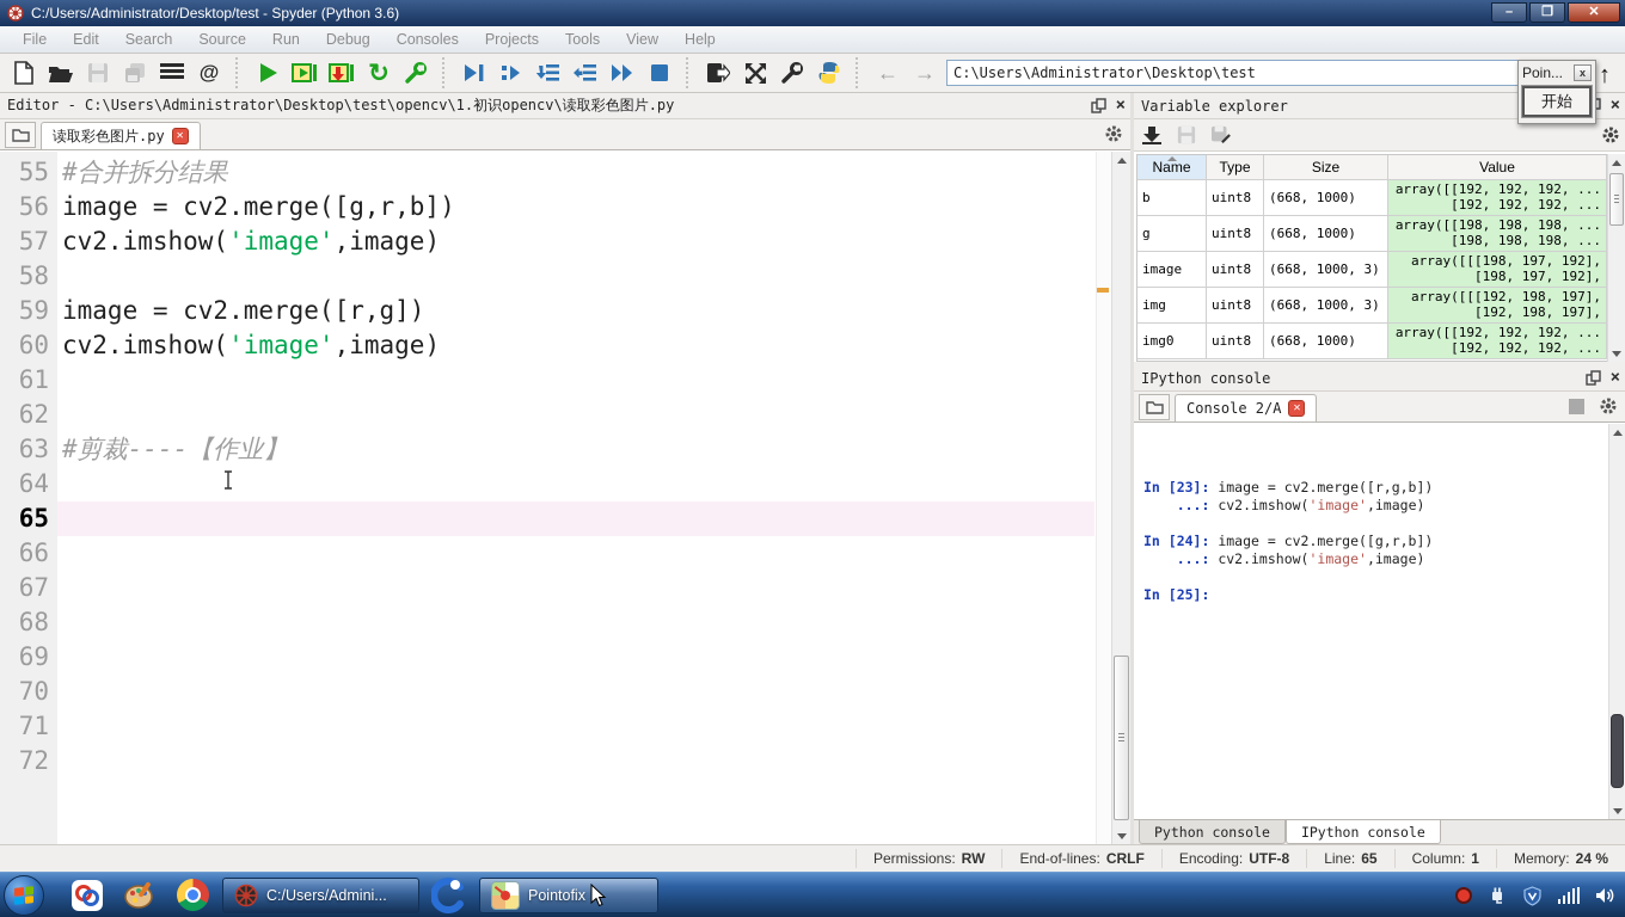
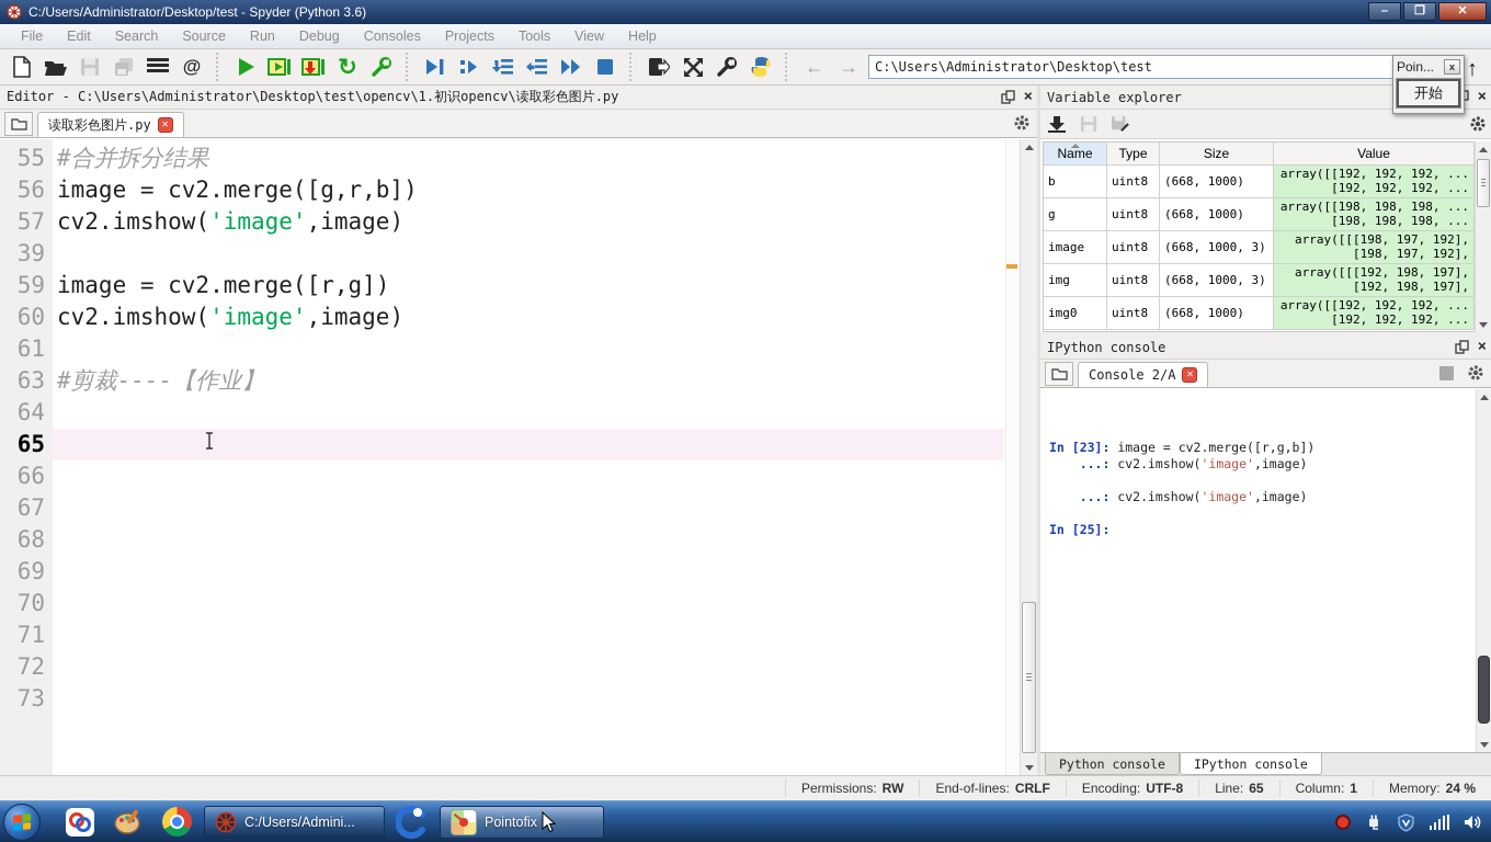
  C:/Users/Administrator/Desktop/test - Spyder (Python 3.6)
  –
  ❐
  ✕
  File
  Edit
  Search
  Source
  Run
  Debug
  Consoles
  Projects
  Tools
  View
  Help
  @
  ↻
  ←
  →
  C:\Users\Administrator\Desktop\test
  ↑
  Editor - C:\Users\Administrator\Desktop\test\opencv\1.初识opencv\读取彩色图片.py
  ×
  读取彩色图片.py
  ✕
  55
  #合并拆分结果
  56
  image = cv2.merge([g,r,b])
  57
  cv2.imshow('image',image)
- 58
+ 39
  59
  image = cv2.merge([r,g])
  60
  cv2.imshow('image',image)
  61
- 62
  63
  #剪裁----【作业】
  64
  65
  66
  67
  68
  69
  70
  71
  72
+ 73
  Variable explorer
  ×
  Name
  Type
  Size
  Value
  b
  uint8
  (668, 1000)
  array([[192, 192, 192, ...
  [192, 192, 192, ...
  g
  uint8
  (668, 1000)
  array([[198, 198, 198, ...
  [198, 198, 198, ...
  image
  uint8
  (668, 1000, 3)
  array([[[198, 197, 192],
  [198, 197, 192],
  img
  uint8
  (668, 1000, 3)
  array([[[192, 198, 197],
  [192, 198, 197],
  img0
  uint8
  (668, 1000)
  array([[192, 192, 192, ...
  [192, 192, 192, ...
  IPython console
  ×
  Console 2/A
  ✕
  In [23]: image = cv2.merge([r,g,b])
  ...: cv2.imshow('image',image)
- In [24]: image = cv2.merge([g,r,b])
  ...: cv2.imshow('image',image)
  In [25]:
  Python console
  IPython console
  Permissions:
  RW
  End-of-lines:
  CRLF
  Encoding:
  UTF-8
  Line:
  65
  Column:
  1
  Memory:
  24 %
  C:/Users/Admini...
  Pointofix
  Poin...
  x
  开始
